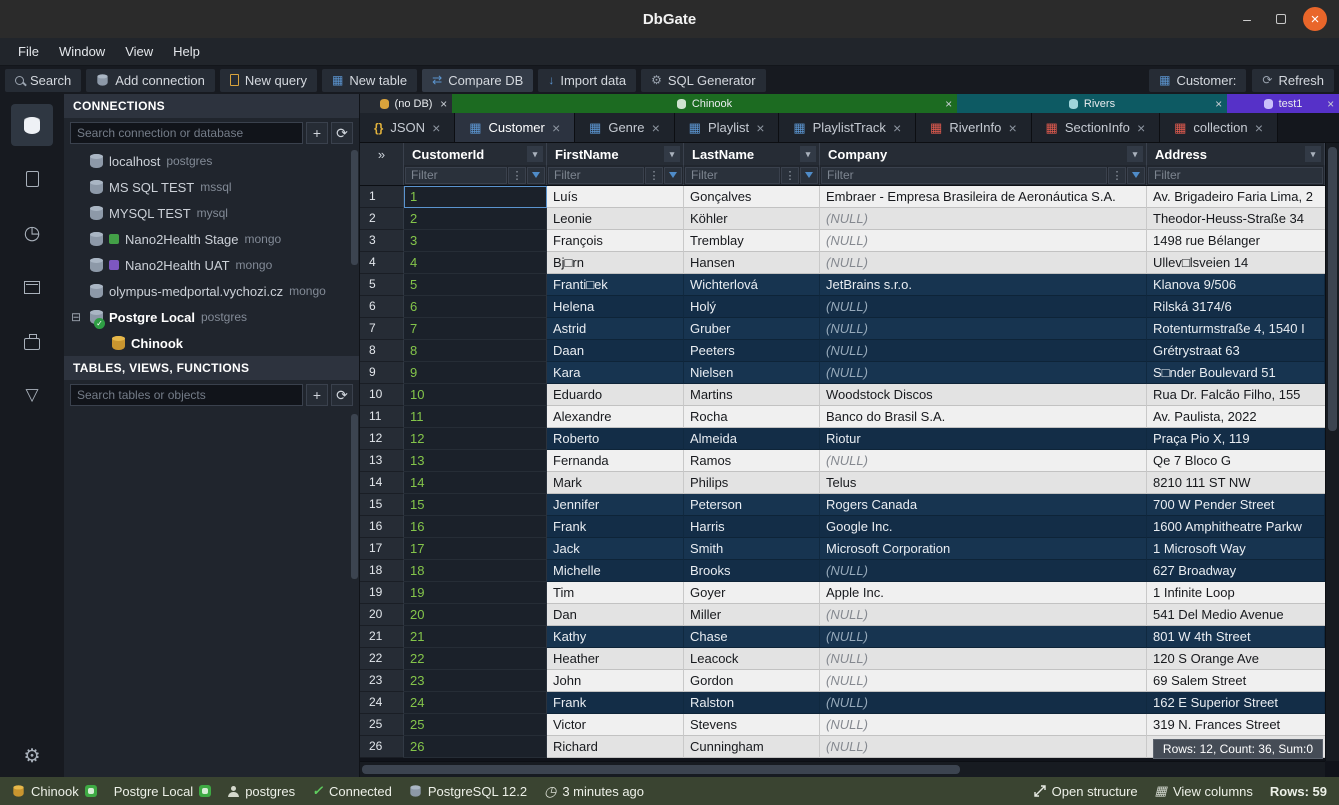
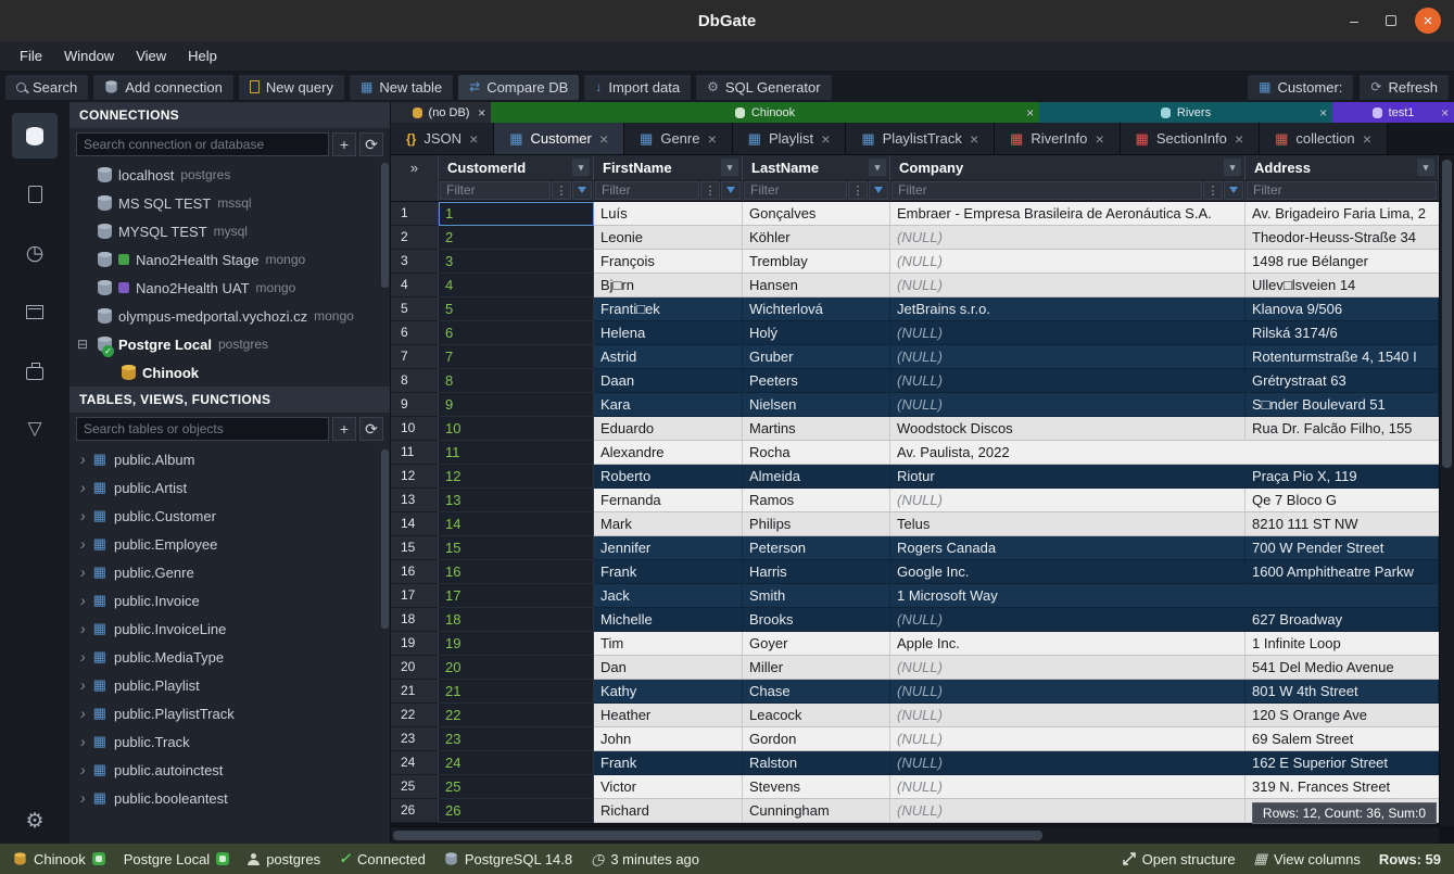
  DbGate
  File
  Window
  View
  Help
  Search
  Add connection
  New query
  New table
  Compare DB
  Import data
  SQL Generator
  Customer:
  Refresh
  CONNECTIONS
  Search connection or database
  localhost
  postgres
  MS SQL TEST
  mssql
  MYSQL TEST
  mysql
  Nano2Health Stage
  mongo
  Nano2Health UAT
  mongo
  olympus-medportal.vychozi.cz
  mongo
  Postgre Local
  postgres
  Chinook
  TABLES, VIEWS, FUNCTIONS
  Search tables or objects
+ public.Album
+ public.Artist
+ public.Customer
+ public.Employee
+ public.Genre
+ public.Invoice
+ public.InvoiceLine
+ public.MediaType
+ public.Playlist
+ public.PlaylistTrack
+ public.Track
+ public.autoinctest
+ public.booleantest
  (no DB)
  Chinook
  Rivers
  test1
  JSON
  Customer
  Genre
  Playlist
  PlaylistTrack
  RiverInfo
  SectionInfo
  collection
  CustomerId
  FirstName
  LastName
  Company
  Address
  Filter
  Filter
  Filter
  Filter
  Filter
  1
  1
  Luís
  Gonçalves
  Embraer - Empresa Brasileira de Aeronáutica S.A.
  Av. Brigadeiro Faria Lima, 2
  2
  2
  Leonie
  Köhler
  (NULL)
  Theodor-Heuss-Straße 34
  3
  3
  François
  Tremblay
  (NULL)
  1498 rue Bélanger
  4
  4
  Bj□rn
  Hansen
  (NULL)
  Ullev□lsveien 14
  5
  5
  Franti□ek
  Wichterlová
  JetBrains s.r.o.
  Klanova 9/506
  6
  6
  Helena
  Holý
  (NULL)
  Rilská 3174/6
  7
  7
  Astrid
  Gruber
  (NULL)
  Rotenturmstraße 4, 1540 I
  8
  8
  Daan
  Peeters
  (NULL)
  Grétrystraat 63
  9
  9
  Kara
  Nielsen
  (NULL)
  S□nder Boulevard 51
  10
  10
  Eduardo
  Martins
  Woodstock Discos
  Rua Dr. Falcão Filho, 155
  11
  11
  Alexandre
  Rocha
- Banco do Brasil S.A.
  Av. Paulista, 2022
  12
  12
  Roberto
  Almeida
  Riotur
  Praça Pio X, 119
  13
  13
  Fernanda
  Ramos
  (NULL)
  Qe 7 Bloco G
  14
  14
  Mark
  Philips
  Telus
  8210 111 ST NW
  15
  15
  Jennifer
  Peterson
  Rogers Canada
  700 W Pender Street
  16
  16
  Frank
  Harris
  Google Inc.
  1600 Amphitheatre Parkw
  17
  17
  Jack
  Smith
- Microsoft Corporation
  1 Microsoft Way
  18
  18
  Michelle
  Brooks
  (NULL)
  627 Broadway
  19
  19
  Tim
  Goyer
  Apple Inc.
  1 Infinite Loop
  20
  20
  Dan
  Miller
  (NULL)
  541 Del Medio Avenue
  21
  21
  Kathy
  Chase
  (NULL)
  801 W 4th Street
  22
  22
  Heather
  Leacock
  (NULL)
  120 S Orange Ave
  23
  23
  John
  Gordon
  (NULL)
  69 Salem Street
  24
  24
  Frank
  Ralston
  (NULL)
  162 E Superior Street
  25
  25
  Victor
  Stevens
  (NULL)
  319 N. Frances Street
  26
  26
  Richard
  Cunningham
  (NULL)
  Rows: 12, Count: 36, Sum:0
  Chinook
  Postgre Local
  postgres
  Connected
- PostgreSQL 12.2
+ PostgreSQL 14.8
  3 minutes ago
  Open structure
  View columns
  Rows: 59
